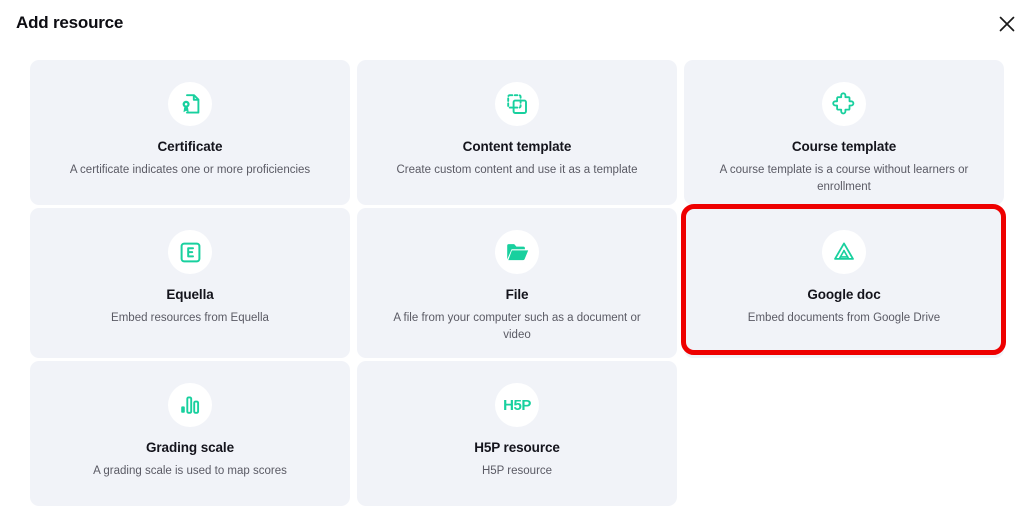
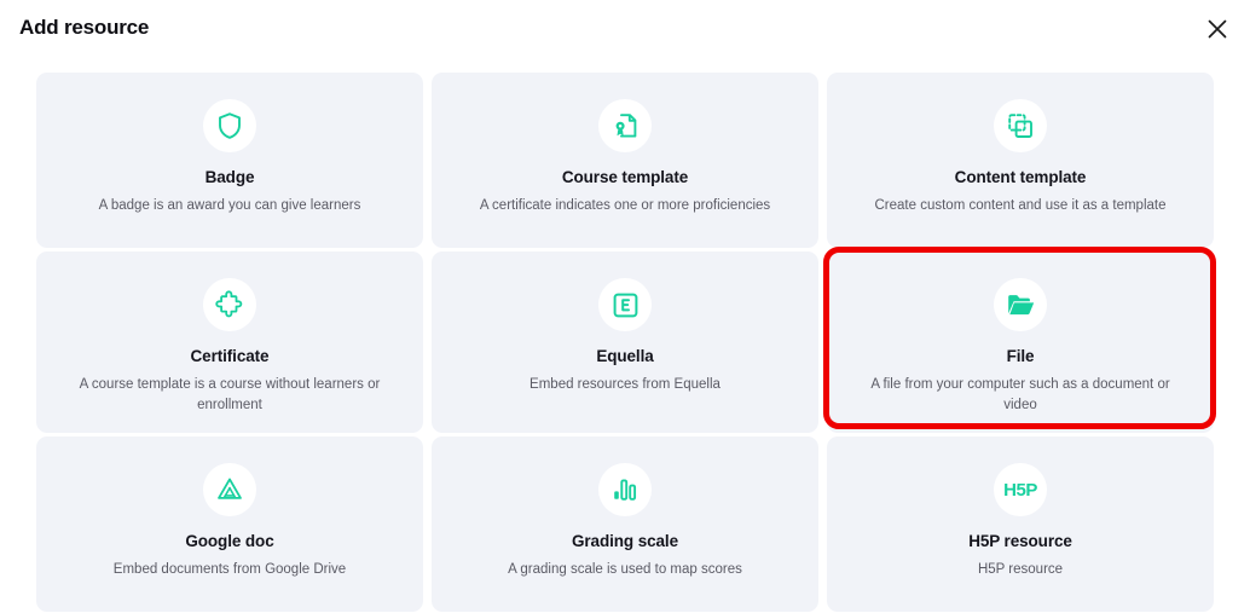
  Add resource
+ Badge
+ A badge is an award you can give learners
- Certificate
+ Course template
  A certificate indicates one or more proficiencies
  Content template
  Create custom content and use it as a template
- Course template
+ Certificate
  A course template is a course without learners or enrollment
  Equella
  Embed resources from Equella
  File
  A file from your computer such as a document or video
  Google doc
  Embed documents from Google Drive
  Grading scale
  A grading scale is used to map scores
  H5P
  H5P resource
  H5P resource
